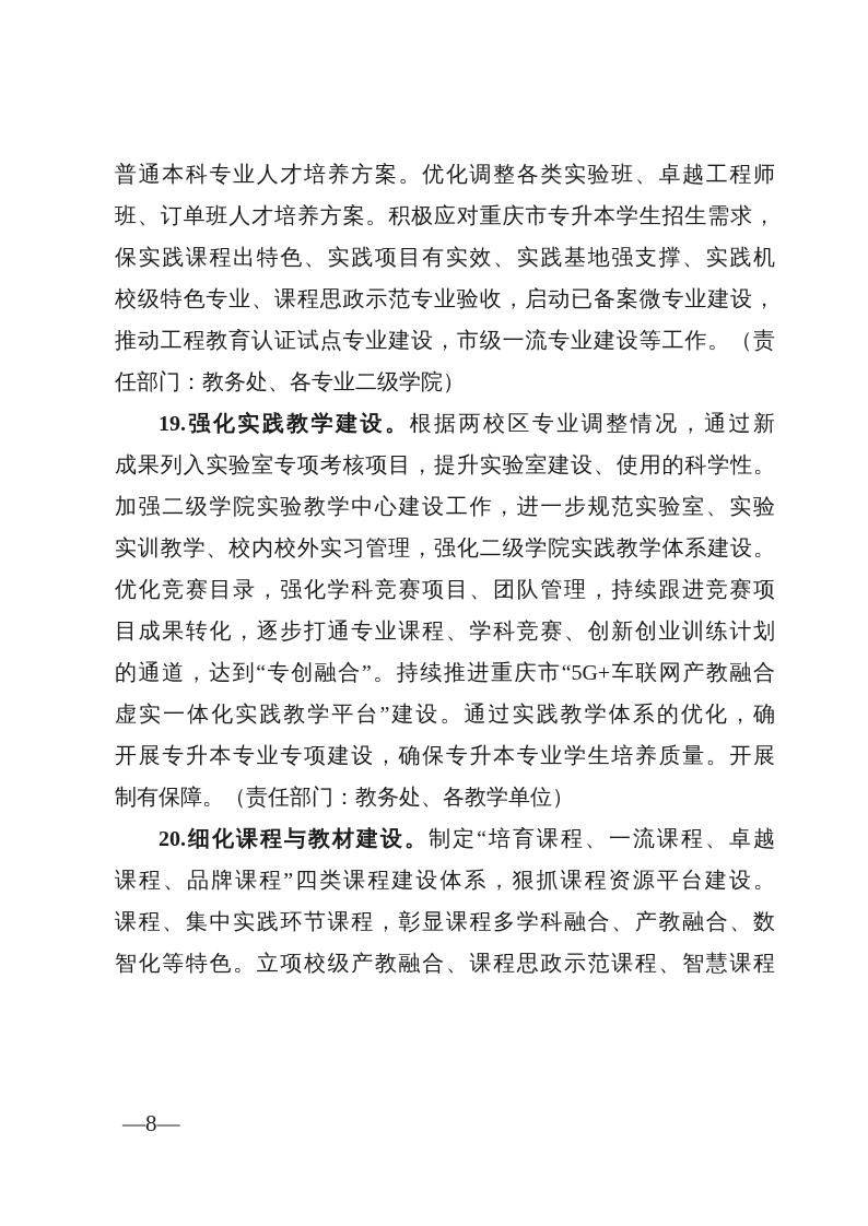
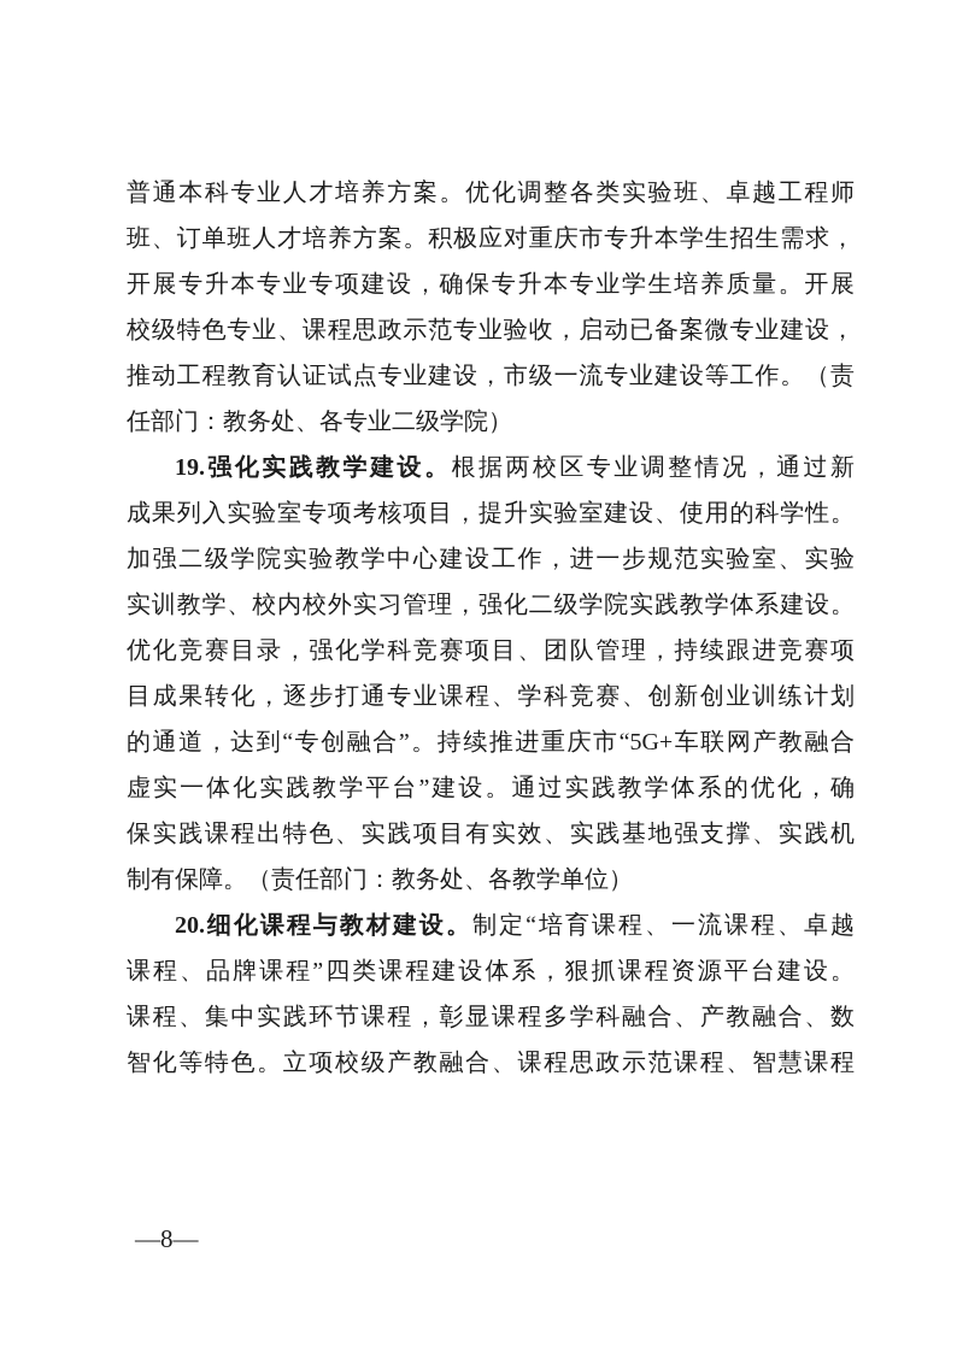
  普通本科专业人才培养方案。优化调整各类实验班、卓越工程师
  班、订单班人才培养方案。积极应对重庆市专升本学生招生需求，
- 保实践课程出特色、实践项目有实效、实践基地强支撑、实践机
+ 开展专升本专业专项建设，确保专升本专业学生培养质量。开展
  校级特色专业、课程思政示范专业验收，启动已备案微专业建设，
  推动工程教育认证试点专业建设，市级一流专业建设等工作。（责
  任部门：教务处、各专业二级学院）
  19.强化实践教学建设。根据两校区专业调整情况，通过新
  成果列入实验室专项考核项目，提升实验室建设、使用的科学性。
  加强二级学院实验教学中心建设工作，进一步规范实验室、实验
  实训教学、校内校外实习管理，强化二级学院实践教学体系建设。
  优化竞赛目录，强化学科竞赛项目、团队管理，持续跟进竞赛项
  目成果转化，逐步打通专业课程、学科竞赛、创新创业训练计划
  的通道，达到“专创融合”。持续推进重庆市“5G+车联网产教融合
  虚实一体化实践教学平台”建设。通过实践教学体系的优化，确
- 开展专升本专业专项建设，确保专升本专业学生培养质量。开展
+ 保实践课程出特色、实践项目有实效、实践基地强支撑、实践机
  制有保障。（责任部门：教务处、各教学单位）
  20.细化课程与教材建设。制定“培育课程、一流课程、卓越
  课程、品牌课程”四类课程建设体系，狠抓课程资源平台建设。
  课程、集中实践环节课程，彰显课程多学科融合、产教融合、数
  智化等特色。立项校级产教融合、课程思政示范课程、智慧课程
  —8—
